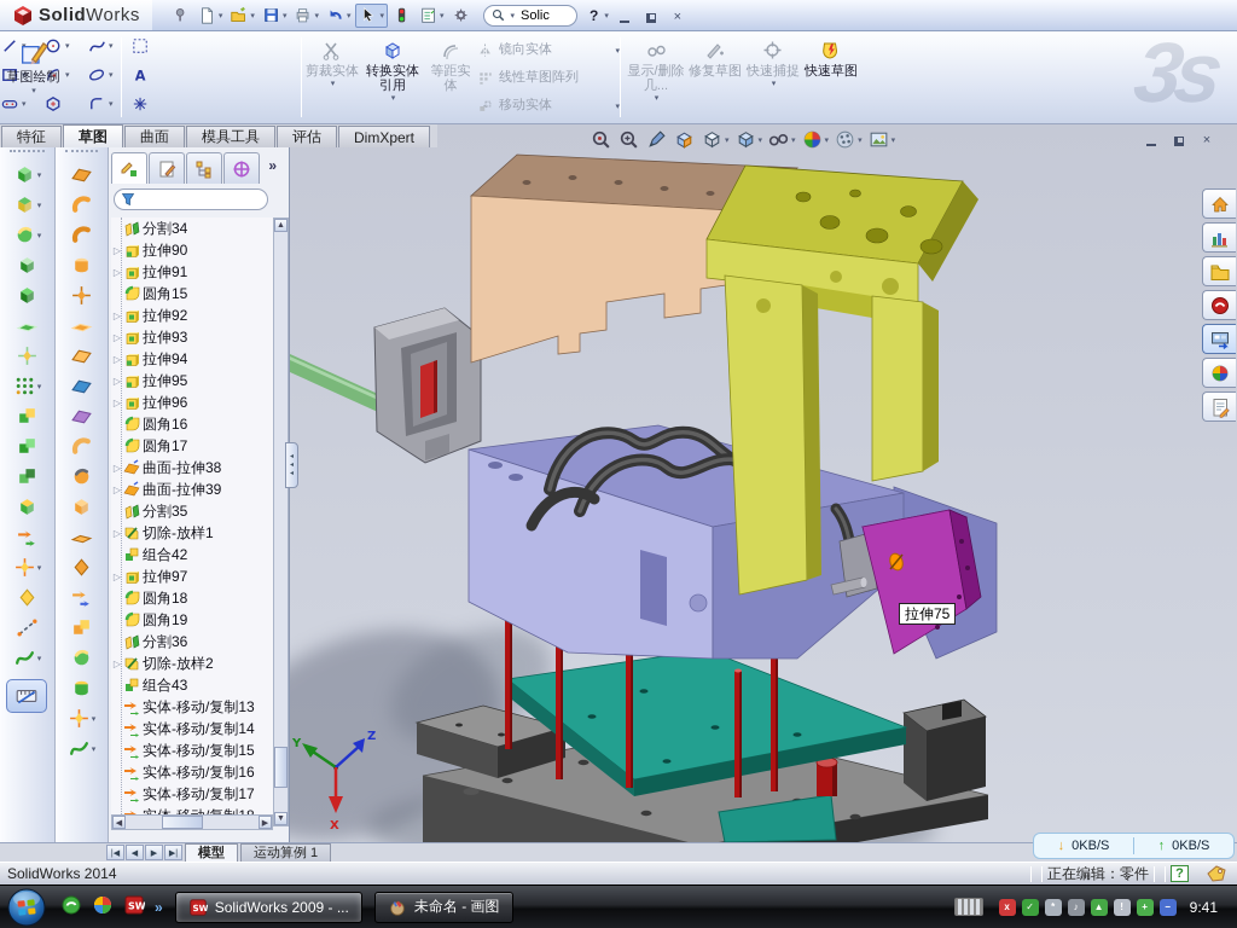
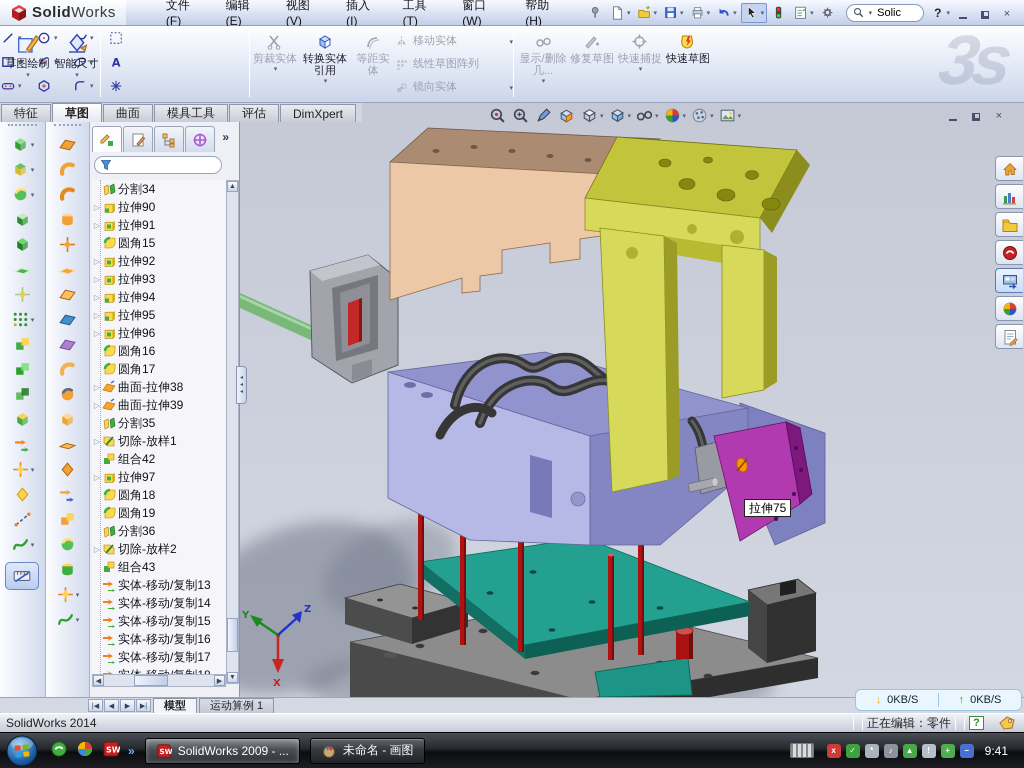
  Y
  Z
  X
  SolidWorks
+ 文件(F)
+ 编辑(E)
+ 视图(V)
+ 插入(I)
+ 工具(T)
+ 窗口(W)
+ 帮助(H)
  Solic
  ?
  ×
  草图绘制
+ 智能尺寸
  A
  剪裁实体
  转换实体引用
  等距实体
- 镜向实体
+ 移动实体
  线性草图阵列
- 移动实体
+ 镜向实体
  显示/删除几...
  修复草图
  快速捕捉
  快速草图
  特征
  草图
  曲面
  模具工具
  评估
  DimXpert
  ×
  »
  分割34
  ▷
  拉伸90
  ▷
  拉伸91
  圆角15
  ▷
  拉伸92
  ▷
  拉伸93
  ▷
  拉伸94
  ▷
  拉伸95
  ▷
  拉伸96
  圆角16
  圆角17
  ▷
  曲面-拉伸38
  ▷
  曲面-拉伸39
  分割35
  ▷
  切除-放样1
  组合42
  ▷
  拉伸97
  圆角18
  圆角19
  分割36
  ▷
  切除-放样2
  组合43
  实体-移动/复制13
  实体-移动/复制14
  实体-移动/复制15
  实体-移动/复制16
  实体-移动/复制17
  拉伸75
  模型
  运动算例 1
  ↓
  0KB/S
  ↑
  0KB/S
  SolidWorks 2014
  正在编辑：零件
  ?
  SW
  »
  SW
  SolidWorks 2009 - ...
  未命名 - 画图
  x
  ✓
  *
  ♪
  ▲
  !
  +
  −
  9:41
